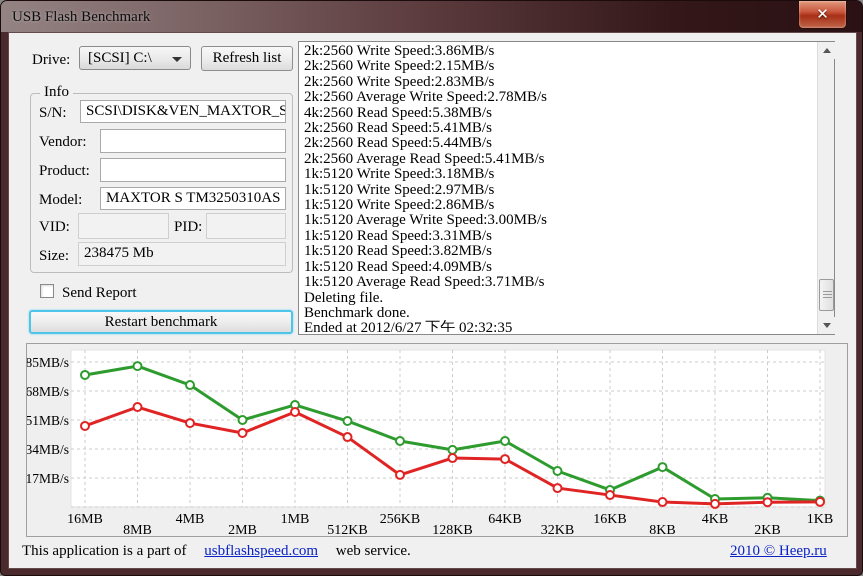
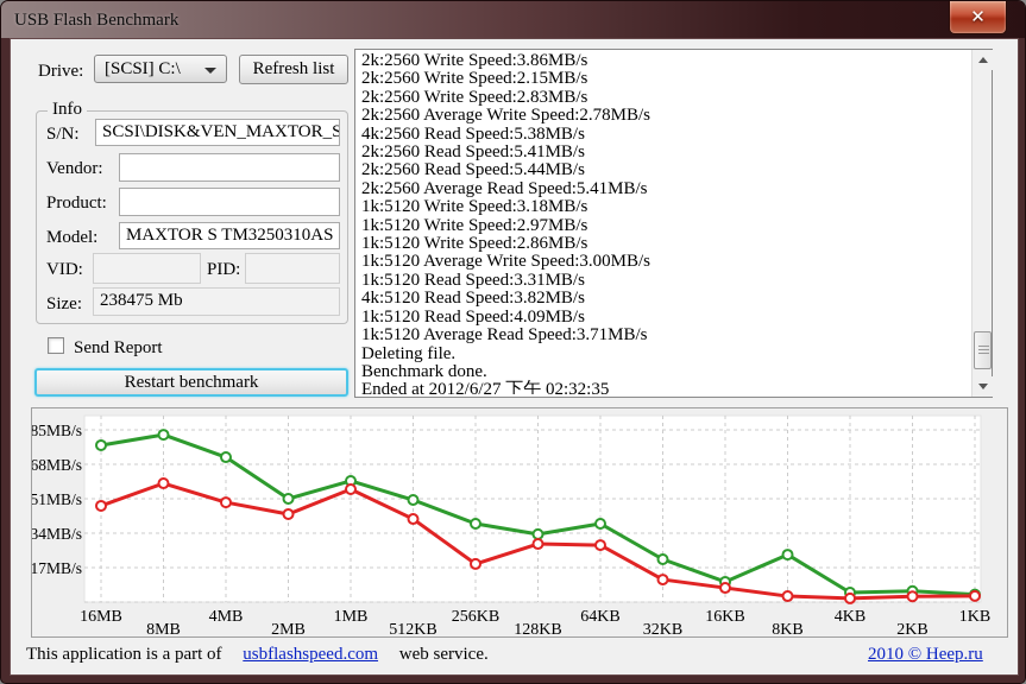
  USB Flash Benchmark
  ✕
  Drive:
  [SCSI] C:\
  Refresh list
  Info
  S/N:
  SCSI\DISK&VEN_MAXTOR_S
  Vendor:
  Product:
  Model:
  MAXTOR S TM3250310AS
  VID:
  PID:
  Size:
  238475 Mb
  Send Report
  Restart benchmark
  2k:2560 Write Speed:3.86MB/s
  2k:2560 Write Speed:2.15MB/s
  2k:2560 Write Speed:2.83MB/s
  2k:2560 Average Write Speed:2.78MB/s
  4k:2560 Read Speed:5.38MB/s
  2k:2560 Read Speed:5.41MB/s
  2k:2560 Read Speed:5.44MB/s
  2k:2560 Average Read Speed:5.41MB/s
  1k:5120 Write Speed:3.18MB/s
  1k:5120 Write Speed:2.97MB/s
  1k:5120 Write Speed:2.86MB/s
  1k:5120 Average Write Speed:3.00MB/s
  1k:5120 Read Speed:3.31MB/s
- 1k:5120 Read Speed:3.82MB/s
+ 4k:5120 Read Speed:3.82MB/s
  1k:5120 Read Speed:4.09MB/s
  1k:5120 Average Read Speed:3.71MB/s
  Deleting file.
  Benchmark done.
  Ended at 2012/6/27 下午 02:32:35
  85MB/s
  68MB/s
  51MB/s
  34MB/s
  17MB/s
  16MB
  8MB
  4MB
  2MB
  1MB
  512KB
  256KB
  128KB
  64KB
  32KB
  16KB
  8KB
  4KB
  2KB
  1KB
  This application is a part of usbflashspeed.com web service.
  2010 © Heep.ru
